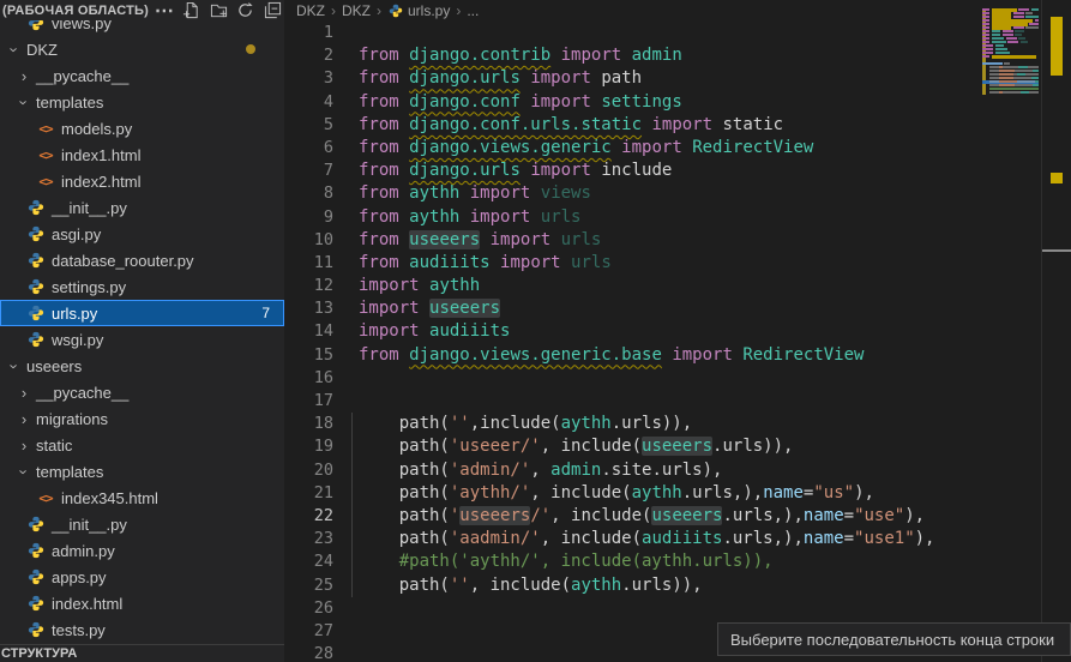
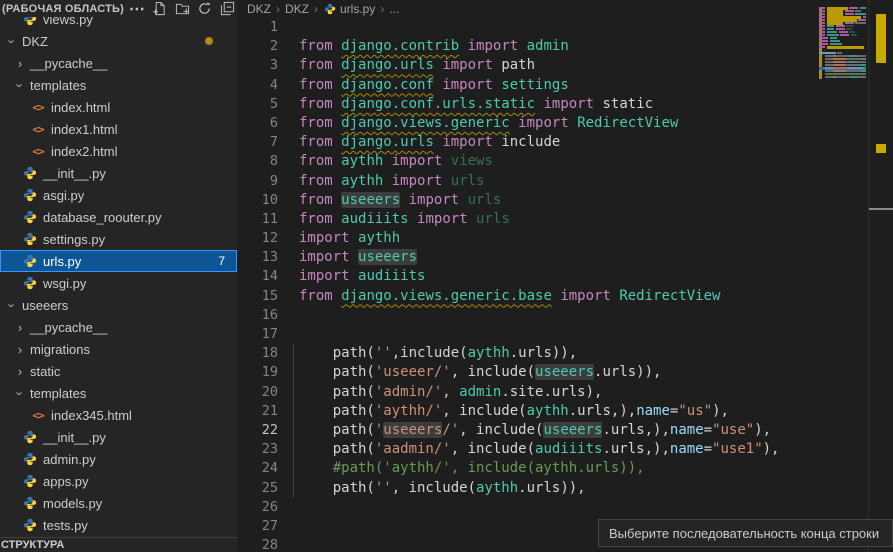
  views.py
  DKZ
  ›
  __pycache__
  templates
  <>
- models.py
+ index.html
  <>
  index1.html
  <>
  index2.html
  __init__.py
  asgi.py
  database_roouter.py
  settings.py
  urls.py
  7
  wsgi.py
  useeers
  ›
  __pycache__
  ›
  migrations
  ›
  static
  templates
  <>
  index345.html
  __init__.py
  admin.py
  apps.py
- index.html
+ models.py
  tests.py
  (РАБОЧАЯ ОБЛАСТЬ)
  ⋯
  СТРУКТУРА
  DKZ
  ›
  DKZ
  ›
  urls.py
  ›
  ...
  1
  2
  from django.contrib import admin
  3
  from django.urls import path
  4
  from django.conf import settings
  5
  from django.conf.urls.static import static
  6
  from django.views.generic import RedirectView
  7
  from django.urls import include
  8
  from aythh import views
  9
  from aythh import urls
  10
  from useeers import urls
  11
  from audiiits import urls
  12
  import aythh
  13
  import useeers
  14
  import audiiits
  15
  from django.views.generic.base import RedirectView
  16
  17
  18
  path('',include(aythh.urls)),
  19
  path('useeer/', include(useeers.urls)),
  20
  path('admin/', admin.site.urls),
  21
  path('aythh/', include(aythh.urls,),name="us"),
  22
  path('useeers/', include(useeers.urls,),name="use"),
  23
  path('aadmin/', include(audiiits.urls,),name="use1"),
  24
  #path('aythh/', include(aythh.urls)),
  25
  path('', include(aythh.urls)),
  26
  27
  28
  Выберите последовательность конца строки
